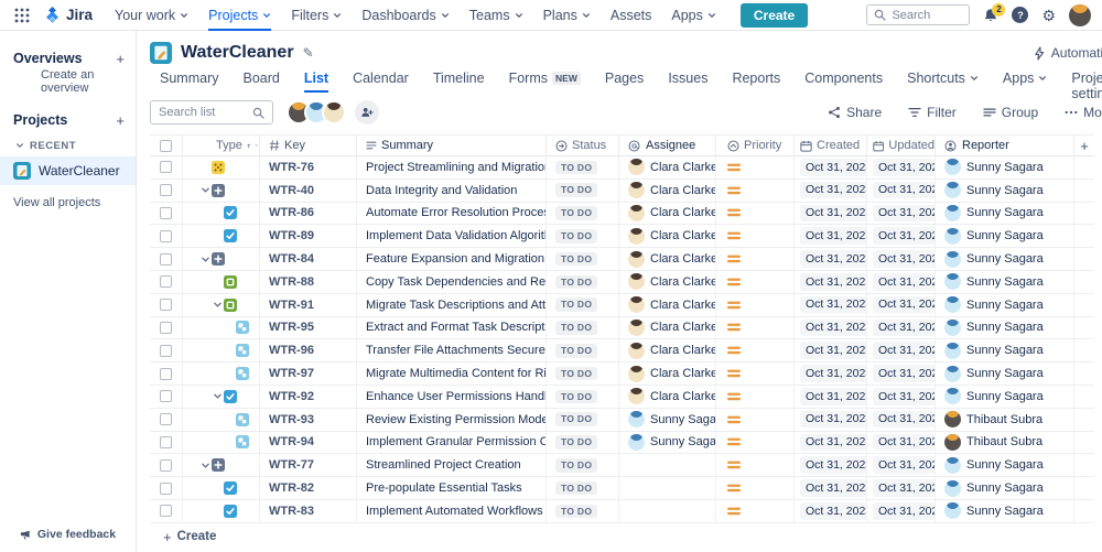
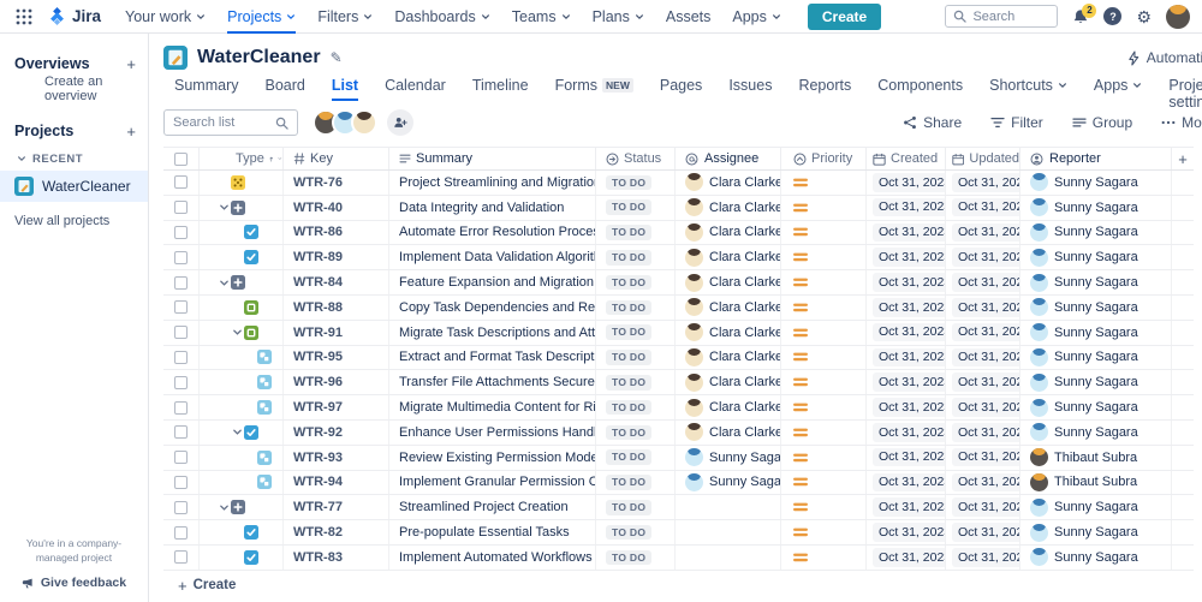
  Jira
  Your work
  Projects
  Filters
  Dashboards
  Teams
  Plans
  Assets
  Apps
  Create
  Search
  2
  ?
  ⚙
  Overviews
  +
  Create an overview
  Projects
  +
  RECENT
  WaterCleaner
  View all projects
+ You're in a company-managed project
  Give feedback
  WaterCleaner
  ✎
  Automat
  Summary
  Board
  List
  Calendar
  Timeline
  Forms
  NEW
  Pages
  Issues
  Reports
  Components
  Shortcuts
  Apps
  Proje settin
  Search list
  Share
  Filter
  Group
  Type
  Key
  Summary
  Status
  Assignee
  Priority
  Created
  Updated
  Reporter
  +
  WTR-76
  Project Streamlining and Migratio
  TO DO
  Clara Clarke
  Oct 31, 202
  Oct 31, 20
  Sunny Sagara
  WTR-40
  Data Integrity and Validation
  TO DO
  Clara Clarke
  Oct 31, 202
  Oct 31, 20
  Sunny Sagara
  WTR-86
  Automate Error Resolution Proce
  TO DO
  Clara Clarke
  Oct 31, 202
  Oct 31, 20
  Sunny Sagara
  WTR-89
  Implement Data Validation Algorit
  TO DO
  Clara Clarke
  Oct 31, 202
  Oct 31, 20
  Sunny Sagara
  WTR-84
  Feature Expansion and Migration
  TO DO
  Clara Clarke
  Oct 31, 202
  Oct 31, 20
  Sunny Sagara
  WTR-88
  TO DO
  Clara Clarke
  Oct 31, 202
  Oct 31, 20
  Sunny Sagara
  WTR-91
  Migrate Task Descriptions and Att
  TO DO
  Clara Clarke
  Oct 31, 202
  Oct 31, 20
  Sunny Sagara
  WTR-95
  Extract and Format Task Descripti
  TO DO
  Clara Clarke
  Oct 31, 202
  Oct 31, 20
  Sunny Sagara
  WTR-96
  Transfer File Attachments Secure
  TO DO
  Clara Clarke
  Oct 31, 202
  Oct 31, 20
  Sunny Sagara
  WTR-97
  Migrate Multimedia Content for Ri
  TO DO
  Clara Clarke
  Oct 31, 202
  Oct 31, 20
  Sunny Sagara
  WTR-92
  Enhance User Permissions Handl
  TO DO
  Clara Clarke
  Oct 31, 202
  Oct 31, 20
  Sunny Sagara
  WTR-93
  Review Existing Permission Mode
  TO DO
  Sunny Saga
  Oct 31, 202
  Oct 31, 20
  Thibaut Subra
  WTR-94
  Implement Granular Permission C
  TO DO
  Sunny Saga
  Oct 31, 202
  Oct 31, 20
  Thibaut Subra
  WTR-77
  Streamlined Project Creation
  TO DO
  Oct 31, 202
  Oct 31, 20
  Sunny Sagara
  WTR-82
  Pre-populate Essential Tasks
  TO DO
  Oct 31, 202
  Oct 31, 20
  Sunny Sagara
  WTR-83
  Implement Automated Workflows
  TO DO
  Oct 31, 202
  Oct 31, 20
  Sunny Sagara
  +
  Create
